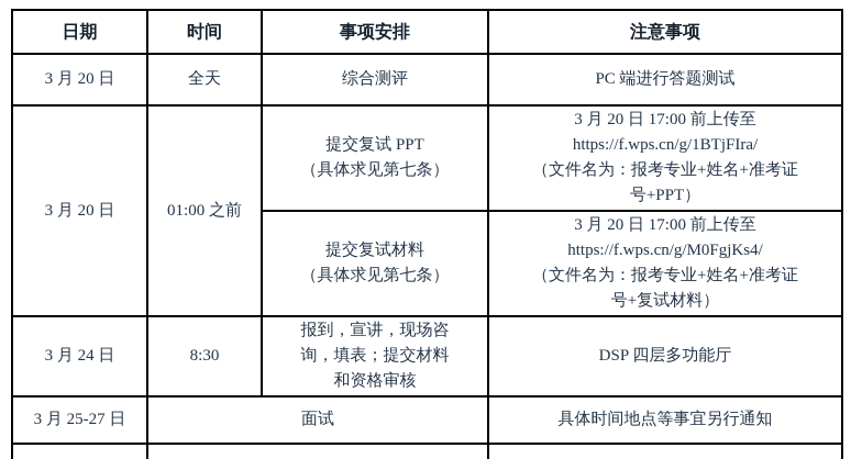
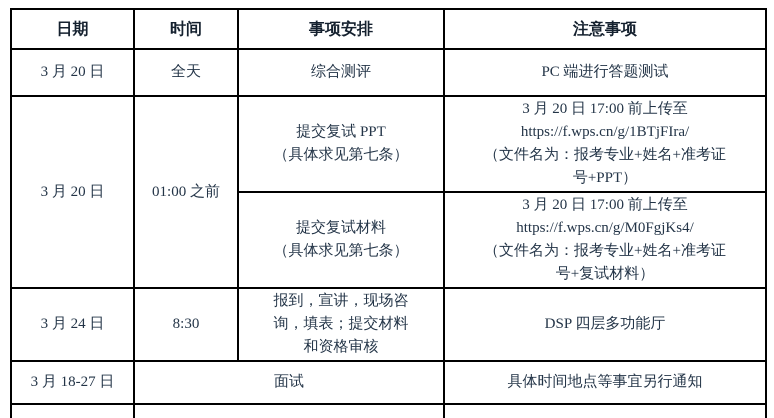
  日期	时间	事项安排	注意事项
  3 月 20 日	全天	综合测评	PC 端进行答题测试
  3 月 20 日	01:00 之前	提交复试 PPT （具体求见第七条）	3 月 20 日 17:00 前上传至 https://f.wps.cn/g/1BTjFIra/ （文件名为：报考专业+姓名+准考证 号+PPT）
  提交复试材料 （具体求见第七条）	3 月 20 日 17:00 前上传至 https://f.wps.cn/g/M0FgjKs4/ （文件名为：报考专业+姓名+准考证 号+复试材料）
  3 月 24 日	8:30	报到，宣讲，现场咨 询，填表；提交材料 和资格审核	DSP 四层多功能厅
- 3 月 25-27 日	面试	具体时间地点等事宜另行通知
+ 3 月 18-27 日	面试	具体时间地点等事宜另行通知
